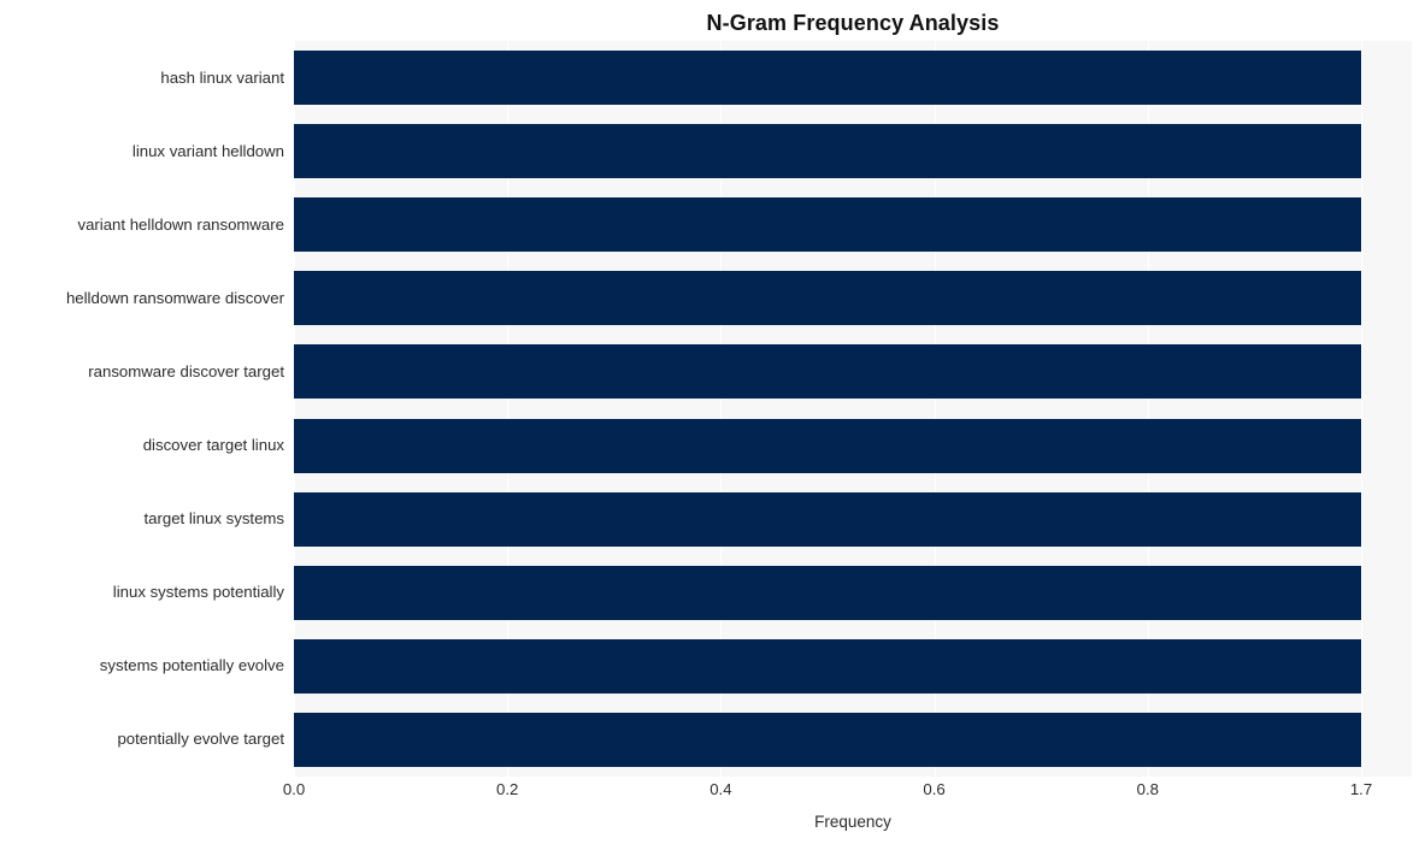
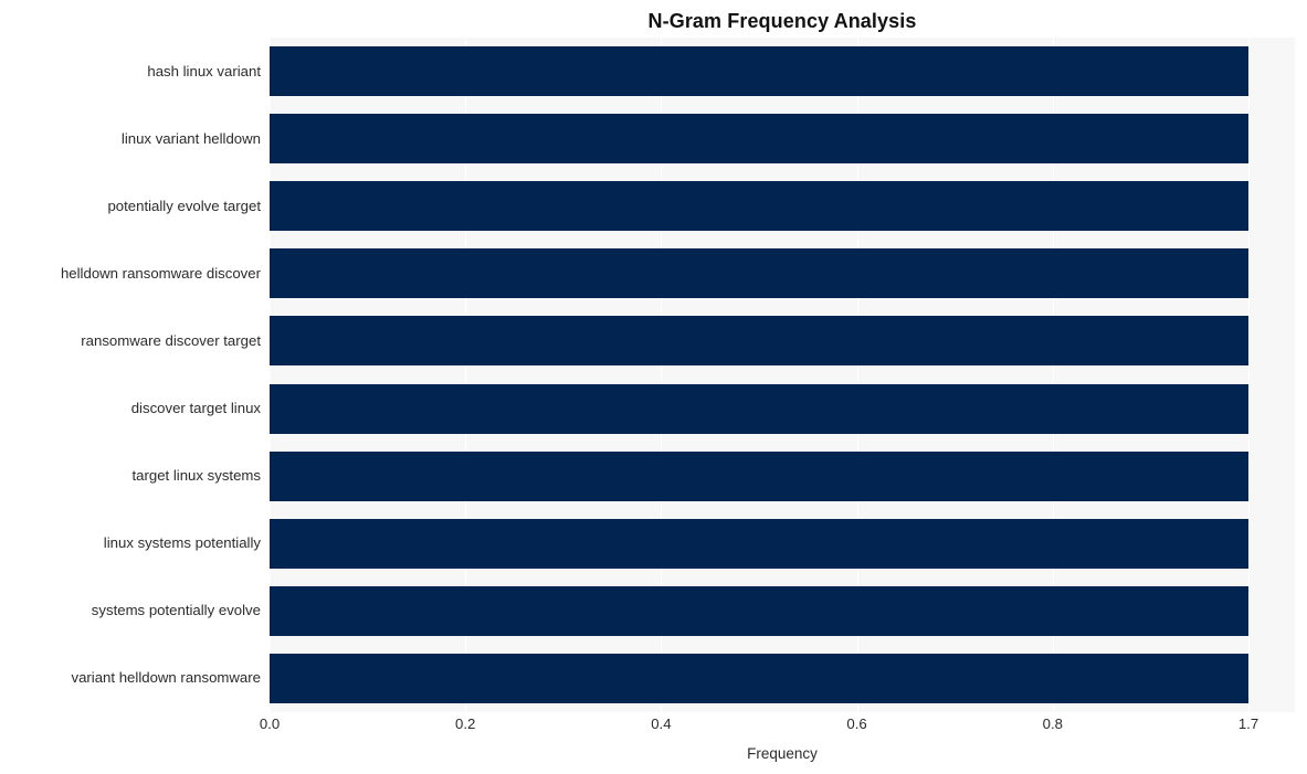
  N-Gram Frequency Analysis
  hash linux variant
  linux variant helldown
- variant helldown ransomware
+ potentially evolve target
  helldown ransomware discover
  ransomware discover target
  discover target linux
  target linux systems
  linux systems potentially
  systems potentially evolve
- potentially evolve target
+ variant helldown ransomware
  0.0
  0.2
  0.4
  0.6
  0.8
  1.7
  Frequency
